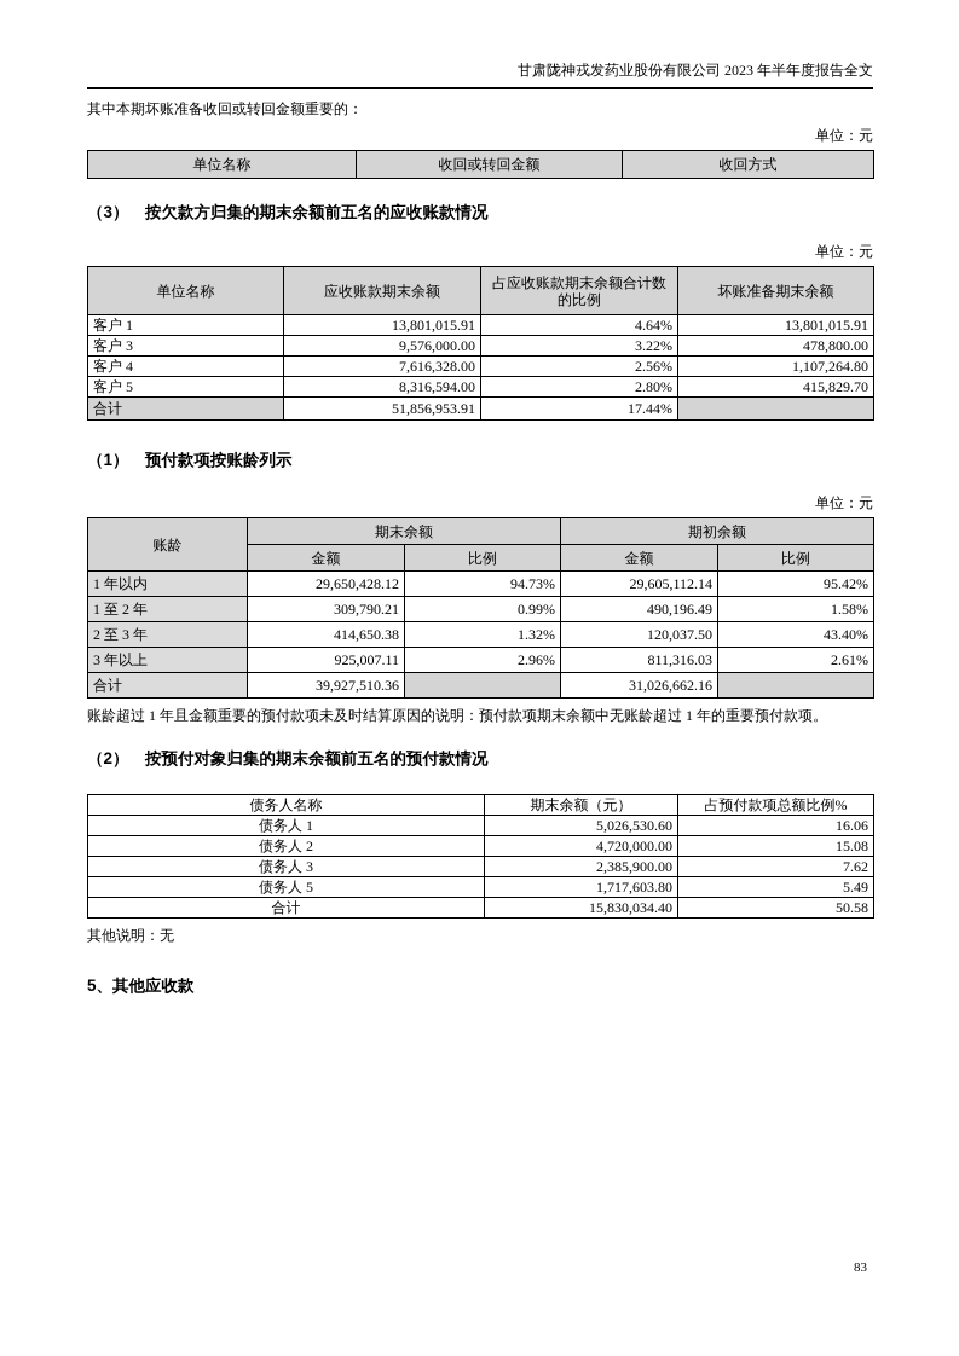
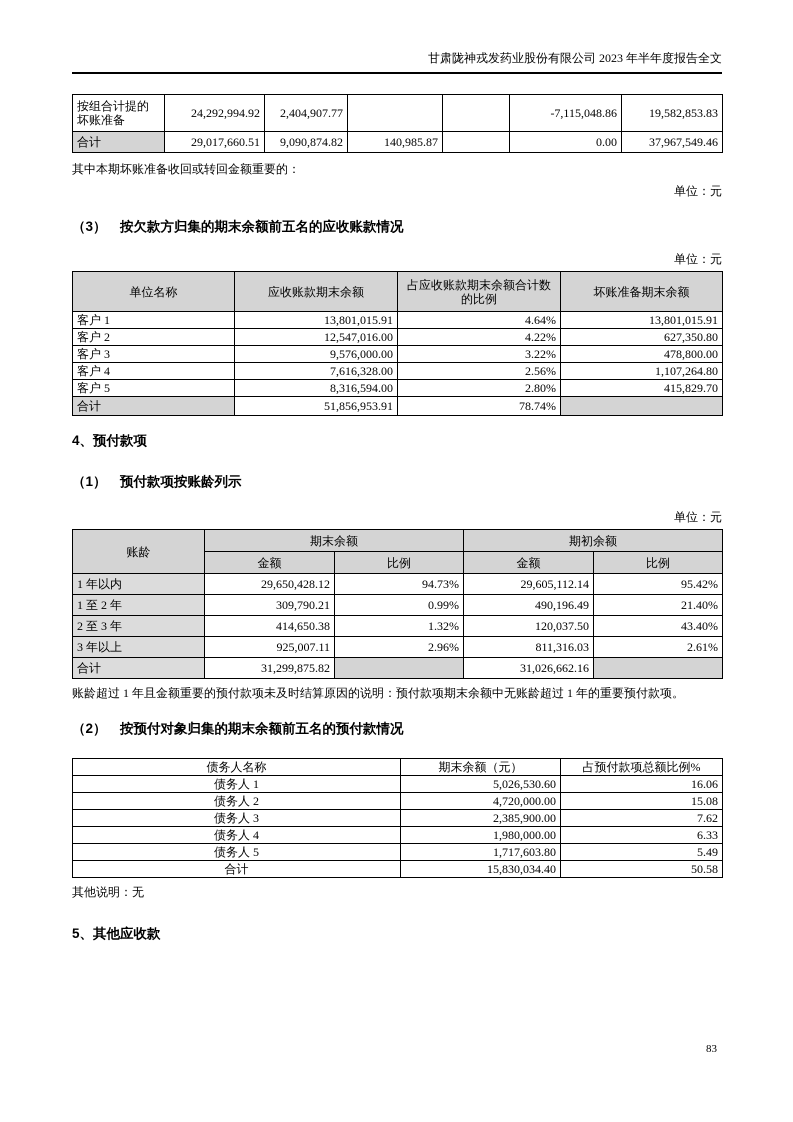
  甘肃陇神戎发药业股份有限公司 2023 年半年度报告全文
+ 按组合计提的坏账准备	24,292,994.92	2,404,907.77			-7,115,048.86	19,582,853.83
+ 合计	29,017,660.51	9,090,874.82	140,985.87		0.00	37,967,549.46
  其中本期坏账准备收回或转回金额重要的：
  单位：元
- 单位名称	收回或转回金额	收回方式
  （3） 按欠款方归集的期末余额前五名的应收账款情况
  单位：元
  单位名称	应收账款期末余额	占应收账款期末余额合计数的比例	坏账准备期末余额
  客户 1	13,801,015.91	4.64%	13,801,015.91
+ 客户 2	12,547,016.00	4.22%	627,350.80
  客户 3	9,576,000.00	3.22%	478,800.00
  客户 4	7,616,328.00	2.56%	1,107,264.80
  客户 5	8,316,594.00	2.80%	415,829.70
- 合计	51,856,953.91	17.44%
+ 合计	51,856,953.91	78.74%
+ 4、预付款项
  （1） 预付款项按账龄列示
  单位：元
  账龄	期末余额	期初余额
  金额	比例	金额	比例
  1 年以内	29,650,428.12	94.73%	29,605,112.14	95.42%
- 1 至 2 年	309,790.21	0.99%	490,196.49	1.58%
+ 1 至 2 年	309,790.21	0.99%	490,196.49	21.40%
  2 至 3 年	414,650.38	1.32%	120,037.50	43.40%
  3 年以上	925,007.11	2.96%	811,316.03	2.61%
- 合计	39,927,510.36		31,026,662.16
+ 合计	31,299,875.82		31,026,662.16
  账龄超过 1 年且金额重要的预付款项未及时结算原因的说明：预付款项期末余额中无账龄超过 1 年的重要预付款项。
  （2） 按预付对象归集的期末余额前五名的预付款情况
  债务人名称	期末余额（元）	占预付款项总额比例%
  债务人 1	5,026,530.60	16.06
  债务人 2	4,720,000.00	15.08
  债务人 3	2,385,900.00	7.62
+ 债务人 4	1,980,000.00	6.33
  债务人 5	1,717,603.80	5.49
  合计	15,830,034.40	50.58
  其他说明：无
  5、其他应收款
  83
